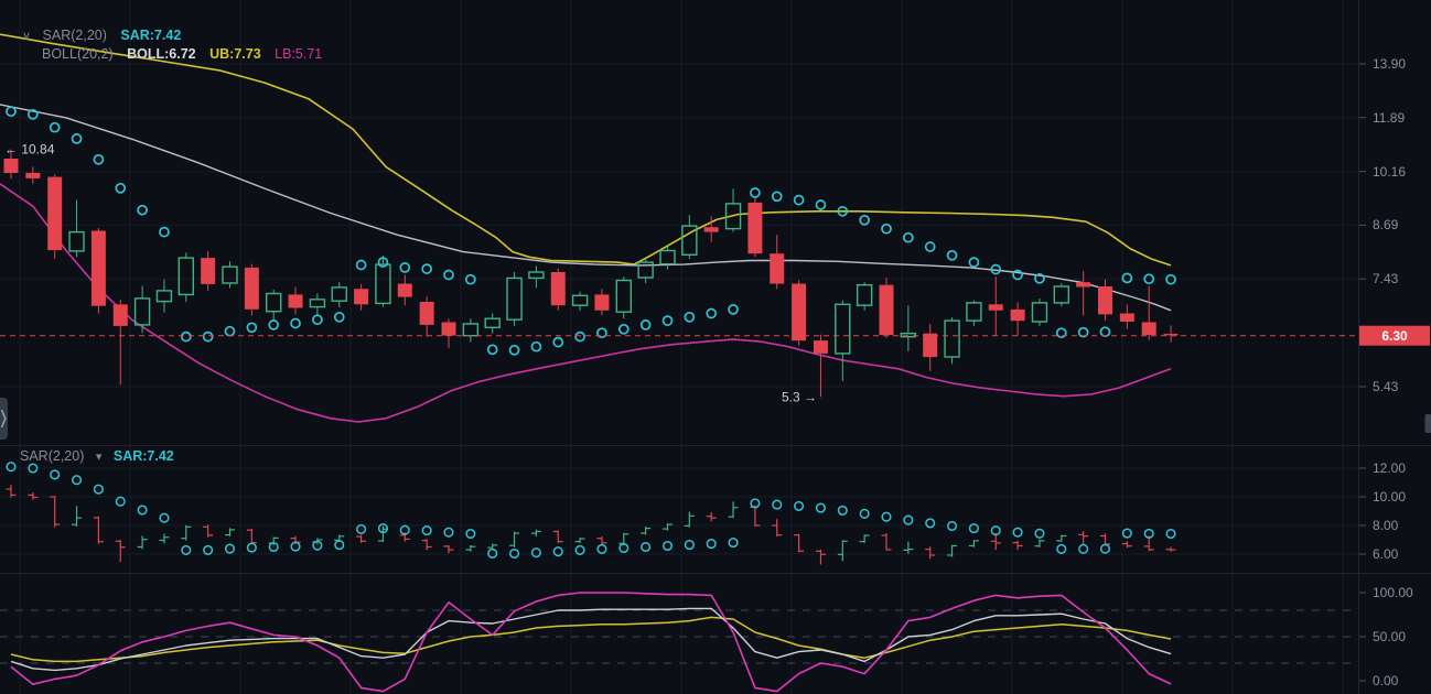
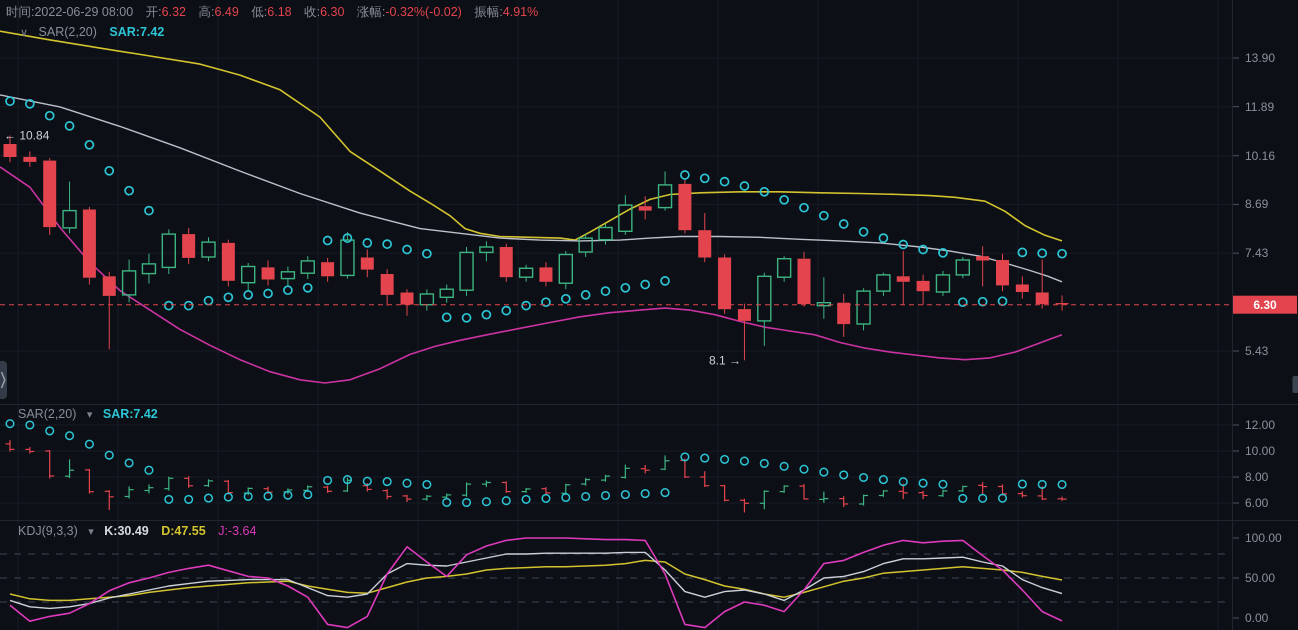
  6.30
  ← 10.84
- 5.3 →
+ 8.1 →
+ 时间:2022-06-29 08:00 开:6.32 高:6.49 低:6.18 收:6.30 涨幅:-0.32%(-0.02) 振幅:4.91%
  ∨ SAR(2,20) SAR:7.42
- BOLL(20,2) BOLL:6.72 UB:7.73 LB:5.71
  SAR(2,20) ▾ SAR:7.42
+ KDJ(9,3,3) ▾ K:30.49 D:47.55 J:-3.64
  13.90
  11.89
  10.16
  8.69
  7.43
  5.43
  12.00
  10.00
  8.00
  6.00
  100.00
  50.00
  0.00
